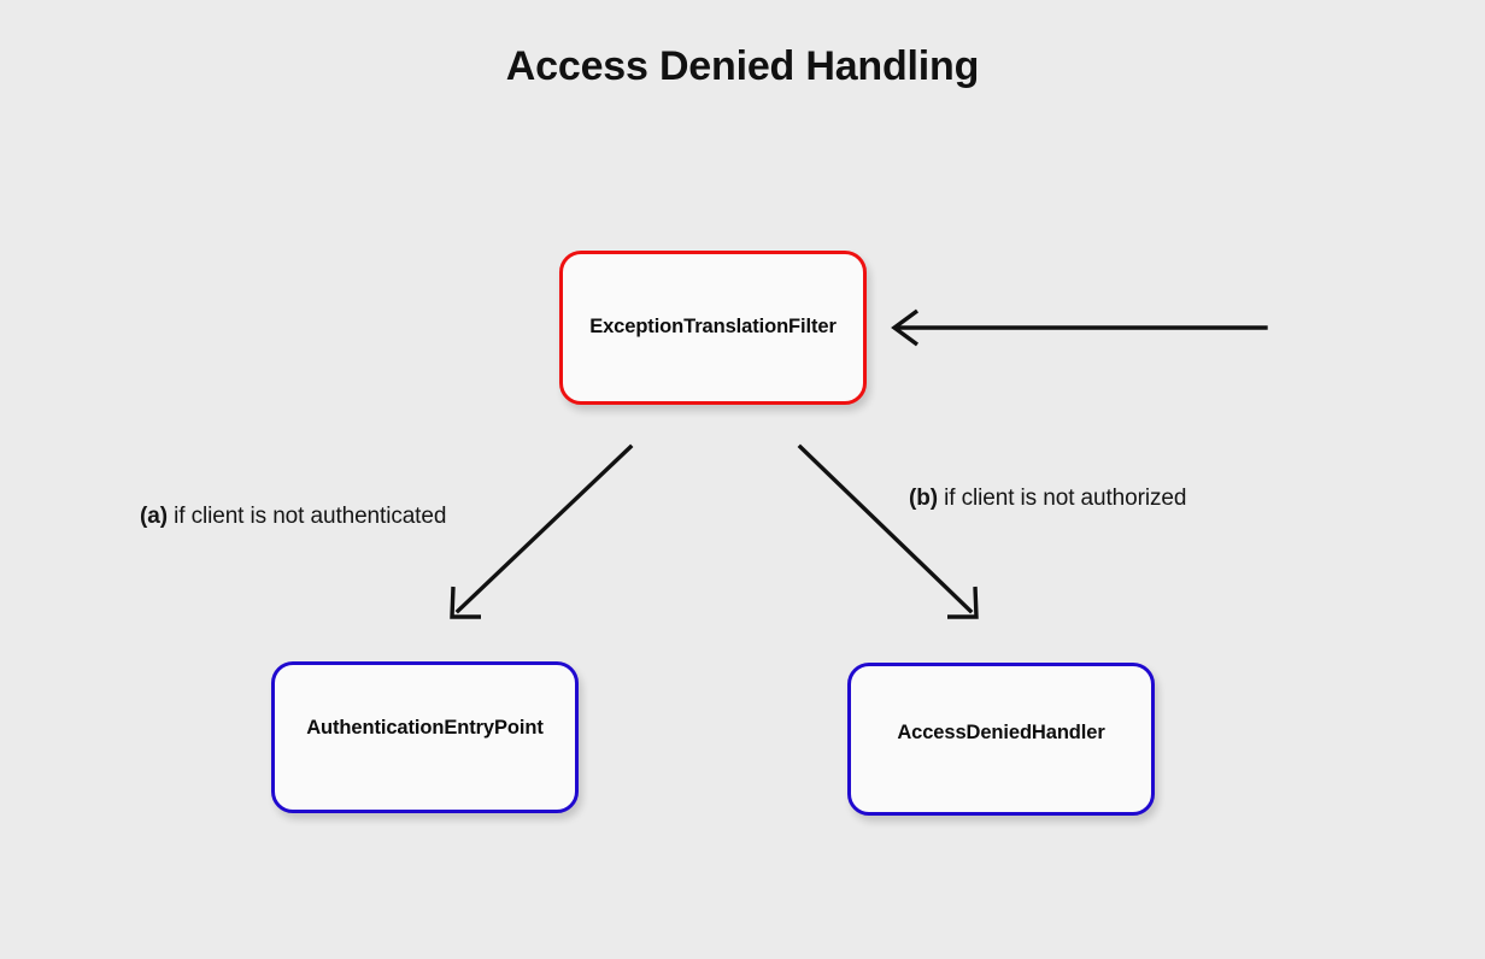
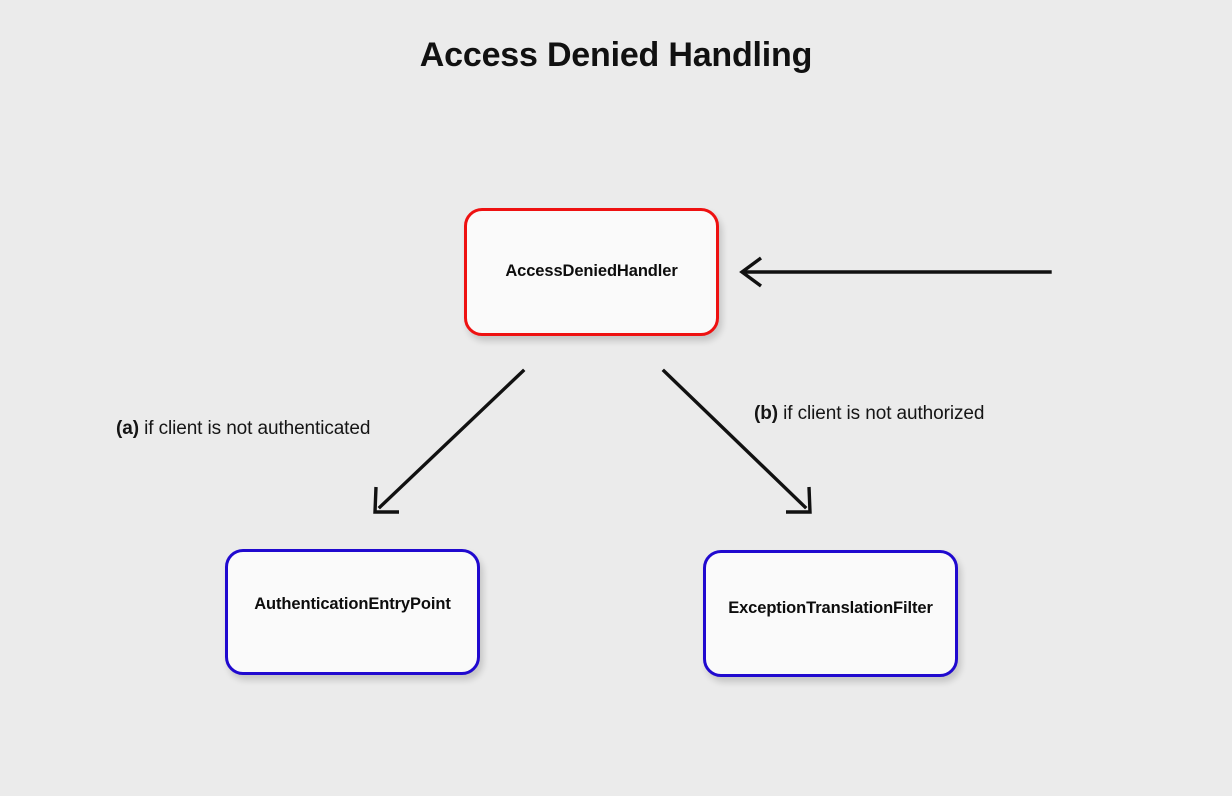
  Access Denied Handling
- ExceptionTranslationFilter
+ AccessDeniedHandler
  AuthenticationEntryPoint
- AccessDeniedHandler
+ ExceptionTranslationFilter
  (a) if client is not authenticated
  (b) if client is not authorized
